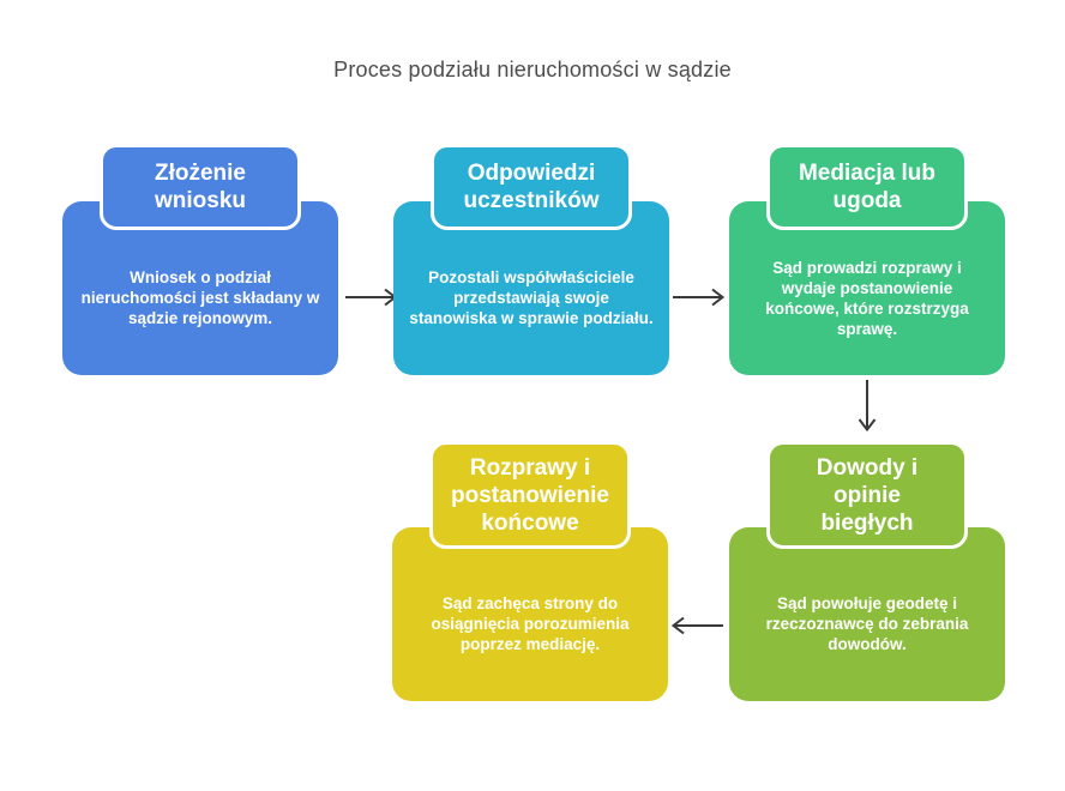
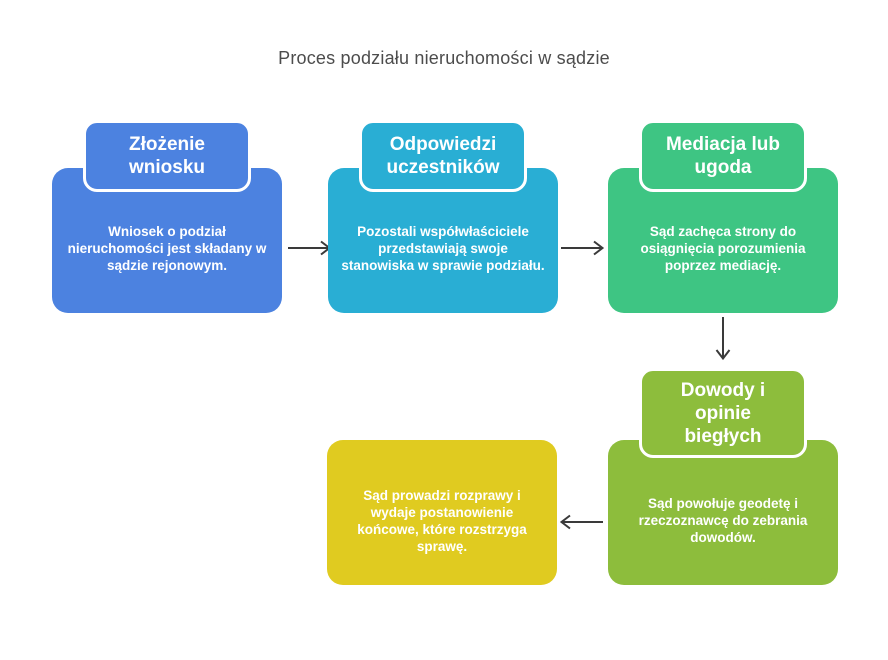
  Proces podziału nieruchomości w sądzie
  Wniosek o podział nieruchomości jest składany w sądzie rejonowym.
  Złożenie
  wniosku
  Pozostali współwłaściciele przedstawiają swoje stanowiska w sprawie podziału.
  Odpowiedzi
  uczestników
- Sąd prowadzi rozprawy i wydaje postanowienie końcowe, które rozstrzyga sprawę.
+ Sąd zachęca strony do osiągnięcia porozumienia poprzez mediację.
  Mediacja lub
  ugoda
  Sąd powołuje geodetę i rzeczoznawcę do zebrania dowodów.
  Dowody i
  opinie
  biegłych
- Sąd zachęca strony do osiągnięcia porozumienia poprzez mediację.
+ Sąd prowadzi rozprawy i wydaje postanowienie końcowe, które rozstrzyga sprawę.
- Rozprawy i
- postanowienie
- końcowe
